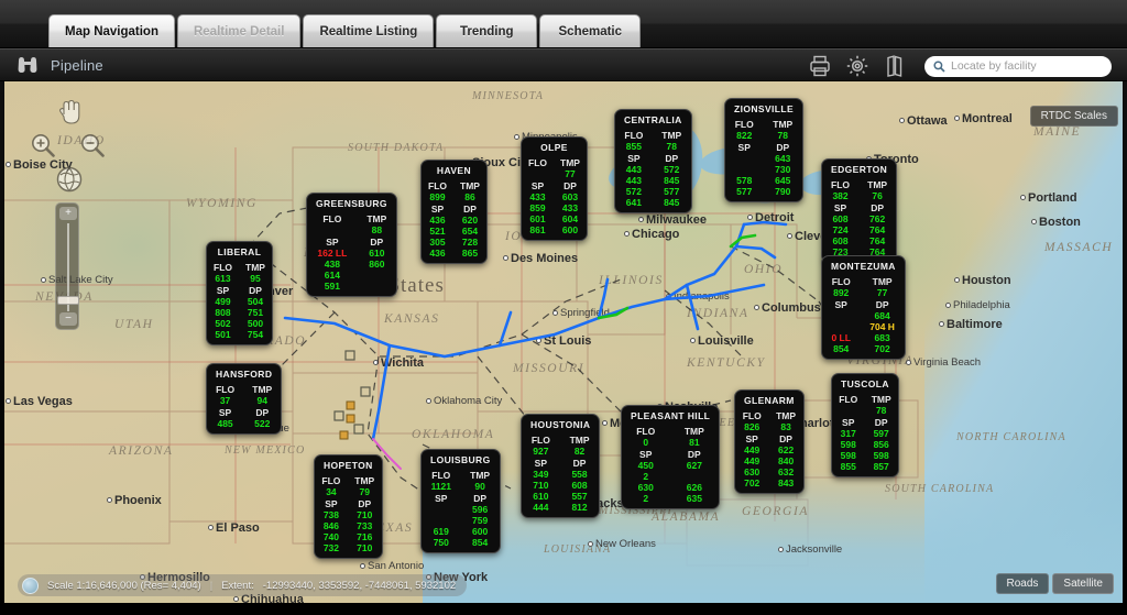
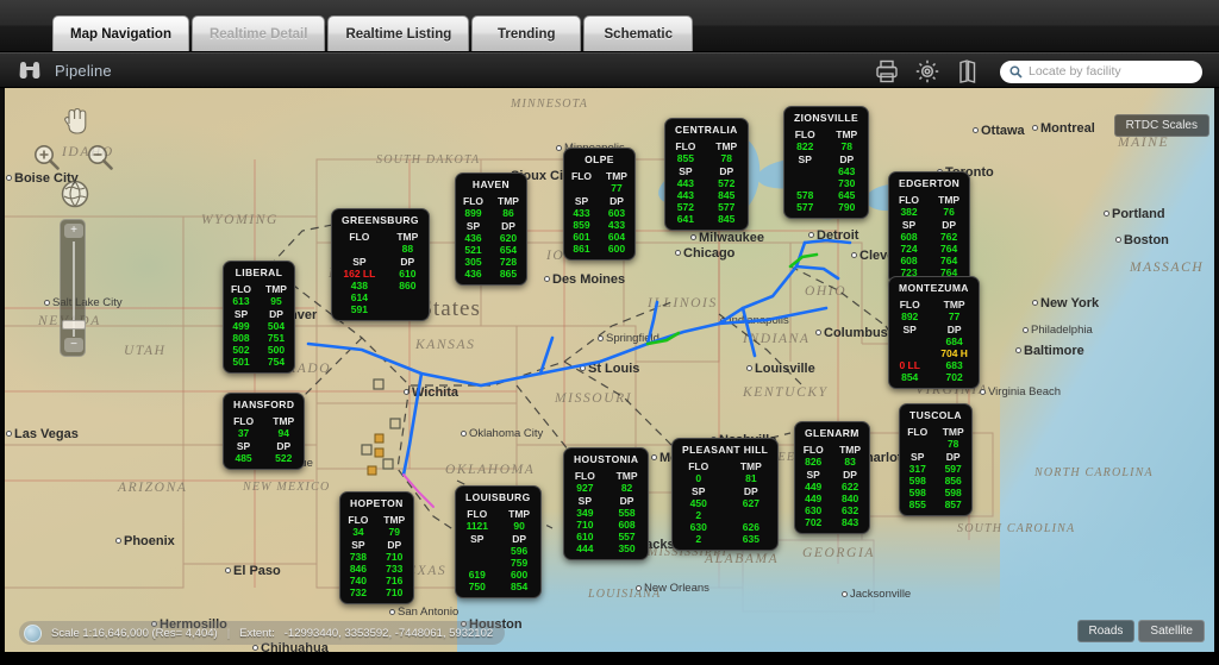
  Map Navigation
  Realtime Detail
  Realtime Listing
  Trending
  Schematic
  Pipeline
  Locate by facility
  MINNESOTA
  IDAHO
  SOUTH DAKOTA
  WYOMING
  ILLINOIS
  INDIANA
  OHIO
  KANSAS
  MISSOURI
  KENTUCKY
  VIRGINI
  UTAH
  ARIZONA
  NEW MEXICO
  OKLAHOMA
  ALABAMA
  LOUISIANA
  MISSISSIPPI
  NORTH CAROLINA
  SOUTH CAROLINA
  GEORGIA
  MAINE
  MASSACH
  Boise City
  Salt Lake City
  Las Vegas
  Phoenix
  El Paso
  ichita
  Des Moines
  Chicago
  Milwaukee
  St Louis
  Springfild
  Columbus
  Louisville
  Detroit
  Ottawa
  Montreal
- Houston
+ New York
  Philadelphia
  Baltimore
  Portland
  Boston
  Virginia Beach
  Jacksonville
  New Orleans
- New York
+ Houston
  San Antonio
  Oklahoma City
  Hermosillo
  Chihuahua
  LIBERAL
  FLO	TMP
  613	95
  SP	DP
  499	504
  808	751
  502	500
  501	754
  GREENSBURG
  FLO	TMP
  	88
  SP	DP
  162 LL	610
  438	860
  614
  591
  HAVEN
  FLO	TMP
  899	86
  SP	DP
  436	620
  521	654
  305	728
  436	865
  OLPE
  FLO	TMP
  	77
  SP	DP
  433	603
  859	433
  601	604
  861	600
  CENTRALIA
  FLO	TMP
  855	78
  SP	DP
  443	572
  443	845
  572	577
  641	845
  ZIONSVILLE
  FLO	TMP
  822	78
  SP	DP
  	643
  	730
  578	645
  577	790
  EDGERTON
  FLO	TMP
  382	76
  SP	DP
  608	762
  724	764
  608	764
  723	764
  MONTEZUMA
  FLO	TMP
  892	77
  SP	DP
  	684
  	704 H
  0 LL	683
  854	702
  HANSFORD
  FLO	TMP
  37	94
  SP	DP
  485	522
  HOPETON
  FLO	TMP
  34	79
  SP	DP
  738	710
  846	733
  740	716
  732	710
  LOUISBURG
  FLO	TMP
  1121	90
  SP	DP
  	596
  	759
  619	600
  750	854
  HOUSTONIA
  FLO	TMP
  927	82
  SP	DP
  349	558
  710	608
  610	557
- 444	812
+ 444	350
  PLEASANT HILL
  FLO	TMP
  0	81
  SP	DP
  450	627
  2
  630	626
  2	635
  GLENARM
  FLO	TMP
  826	83
  SP	DP
  449	622
  449	840
  630	632
  702	843
  TUSCOLA
  FLO	TMP
  	78
  SP	DP
  317	597
  598	856
  598	598
  855	857
  +
  −
  RTDC Scales
  Roads
  Satellite
  Scale 1:16,646,000 (Res= 4,404)
  |
  Extent:
  -12993440, 3353592, -7448061, 5932102
